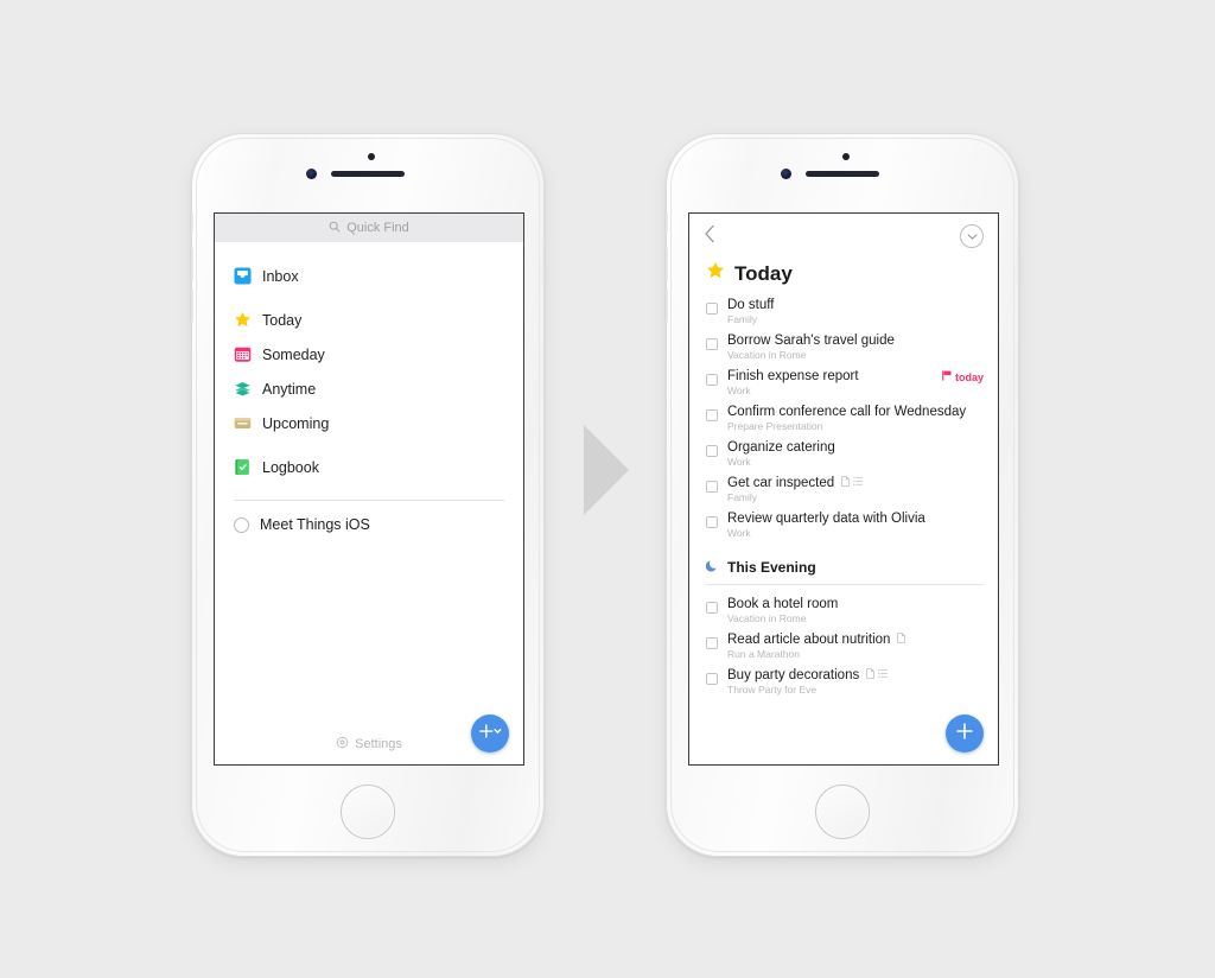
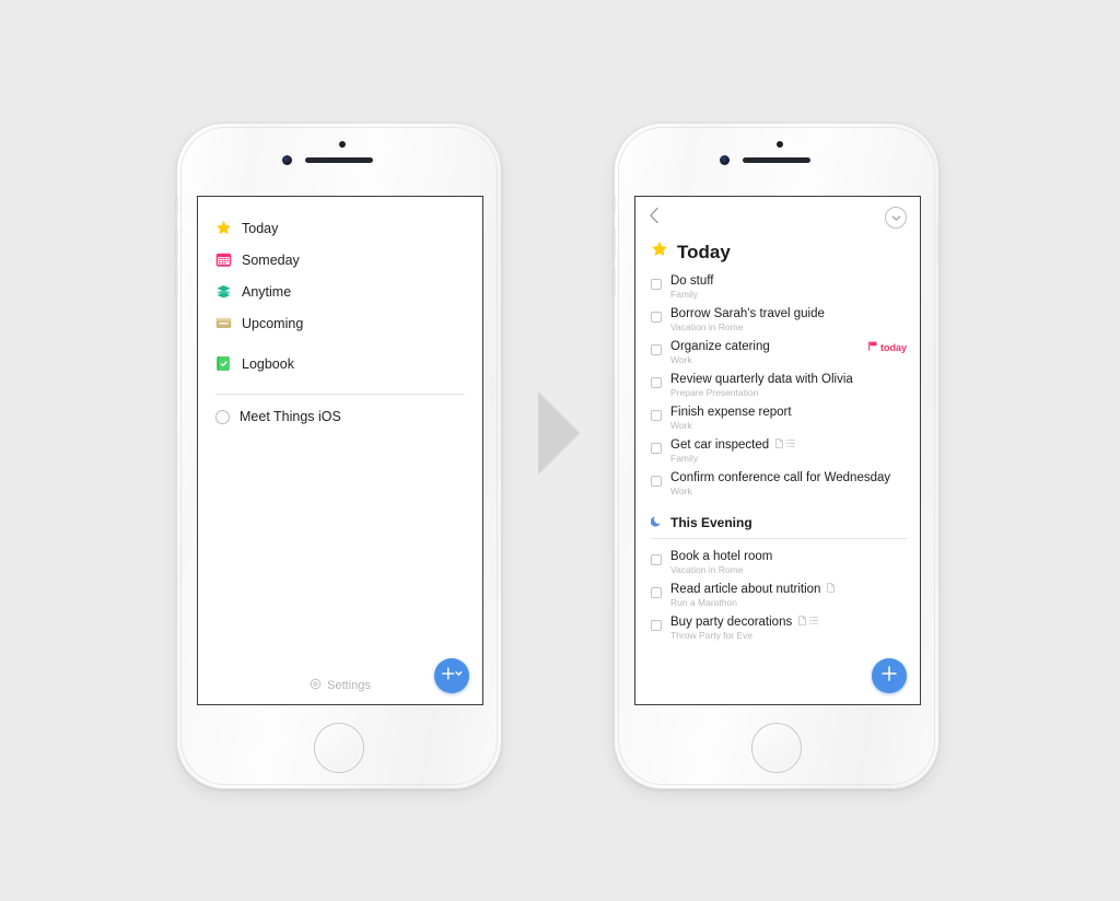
- Quick Find
- Inbox
  Today
  Someday
  Anytime
  Upcoming
  Logbook
  Meet Things iOS
  Settings
  Today
  Do stuff
  Family
  Borrow Sarah's travel guide
  Vacation in Rome
- Finish expense report
+ Organize catering
  Work
  today
- Confirm conference call for Wednesday
+ Review quarterly data with Olivia
  Prepare Presentation
- Organize catering
+ Finish expense report
  Work
  Get car inspected
  Family
- Review quarterly data with Olivia
+ Confirm conference call for Wednesday
  Work
  This Evening
  Book a hotel room
  Vacation in Rome
  Read article about nutrition
  Run a Marathon
  Buy party decorations
  Throw Party for Eve
